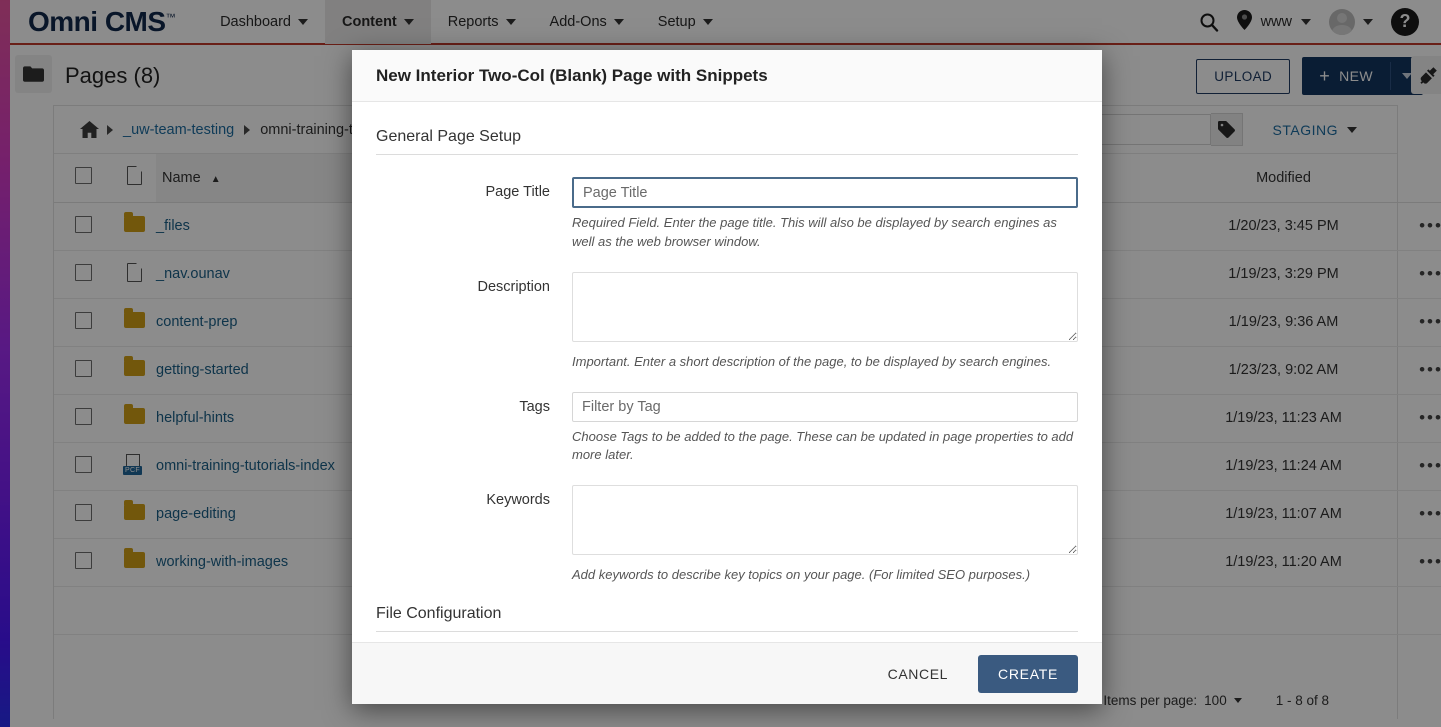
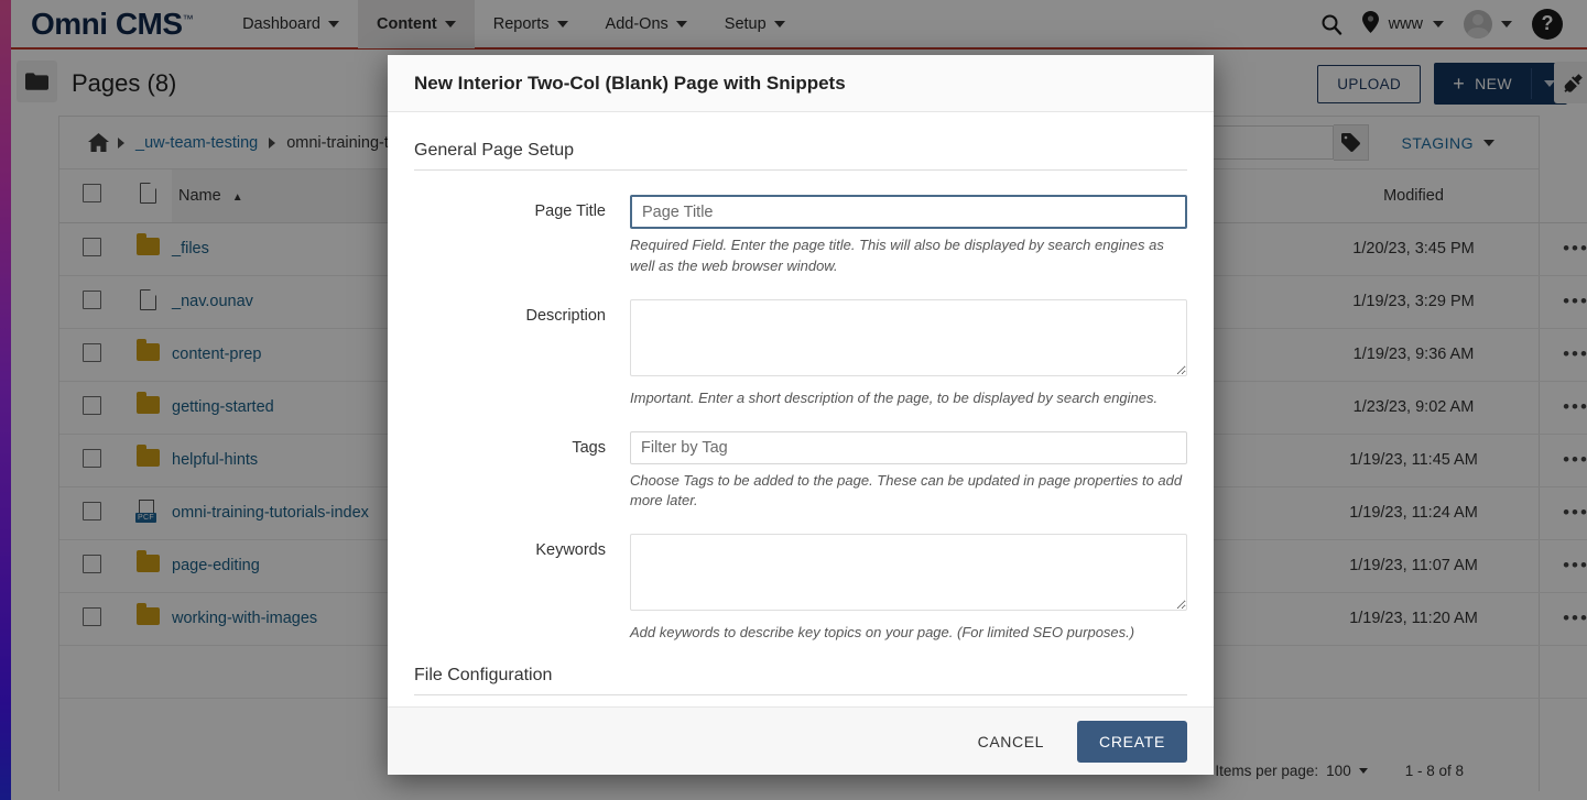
  Omni CMS™
  Dashboard
  Content
  Reports
  Add-Ons
  Setup
  www
  ?
  Pages (8)
  UPLOAD
  +
  NEW
  _uw-team-testing
  STAGING
  		Name ▲		Modified
  		_files		1/20/23, 3:45 PM	•••
  		_nav.ounav		1/19/23, 3:29 PM	•••
  		content-prep		1/19/23, 9:36 AM	•••
  		getting-started		1/23/23, 9:02 AM	•••
- 		helpful-hints		1/19/23, 11:23 AM	•••
+ 		helpful-hints		1/19/23, 11:45 AM	•••
  		page-editing		1/19/23, 11:07 AM	•••
  		working-with-images		1/19/23, 11:20 AM	•••
  Items per page:
  100
  1 - 8 of 8
  New Interior Two-Col (Blank) Page with Snippets
  General Page Setup
  Page Title
  Page Title
  Required Field. Enter the page title. This will also be displayed by search engines as well as the web browser window.
  Description
  Important. Enter a short description of the page, to be displayed by search engines.
  Tags
  Filter by Tag
  Choose Tags to be added to the page. These can be updated in page properties to add more later.
  Keywords
  Add keywords to describe key topics on your page. (For limited SEO purposes.)
  File Configuration
  CANCEL
  CREATE
